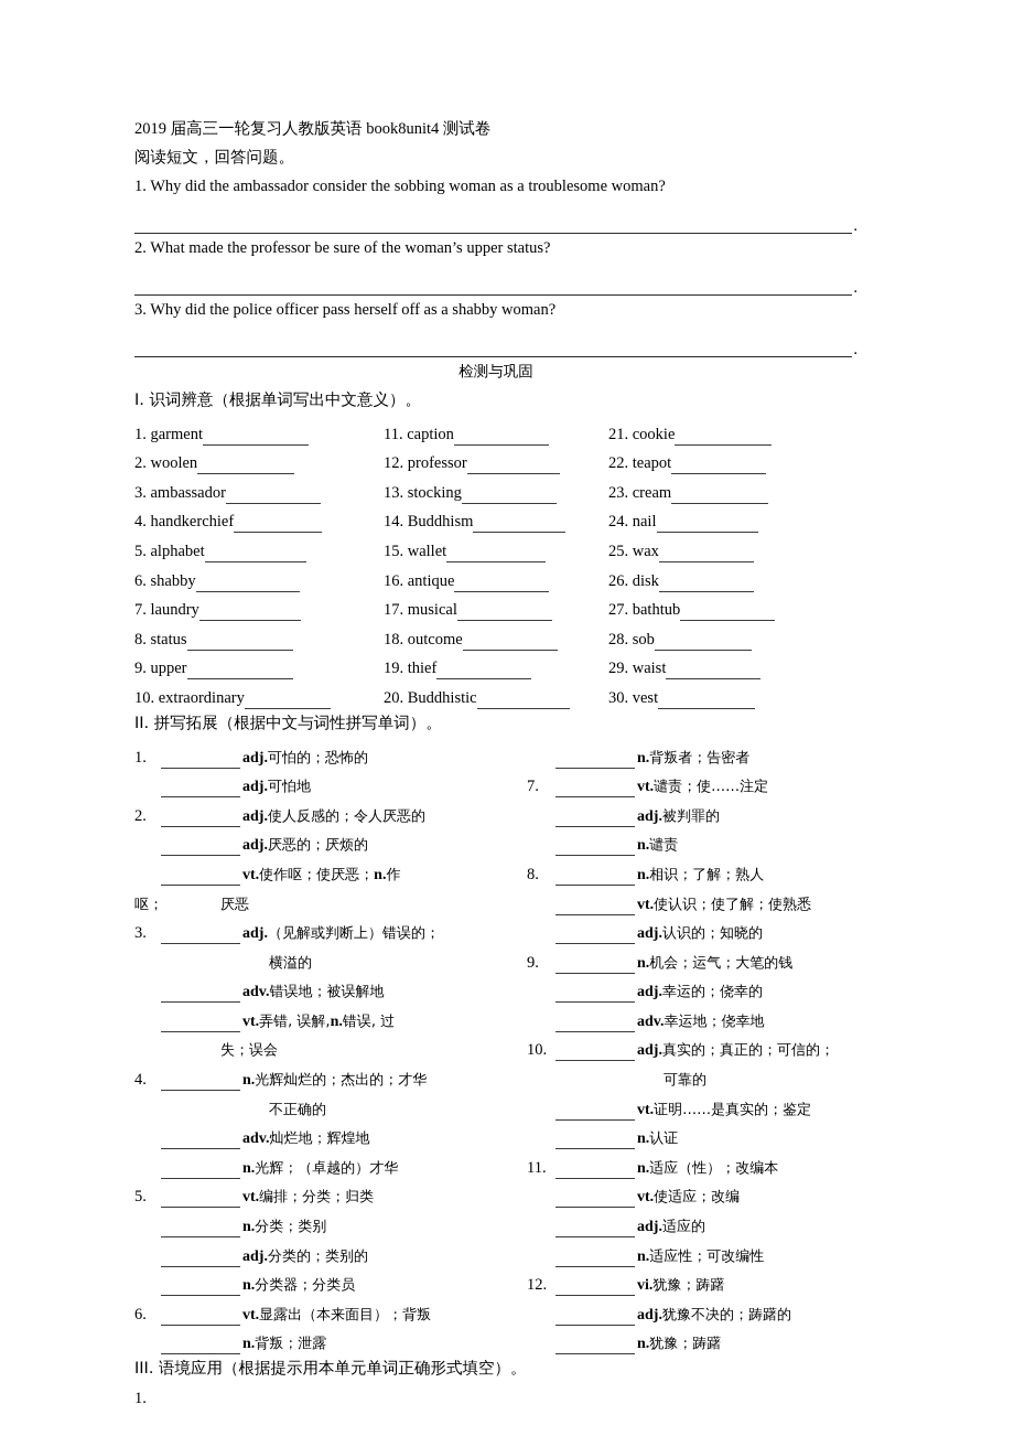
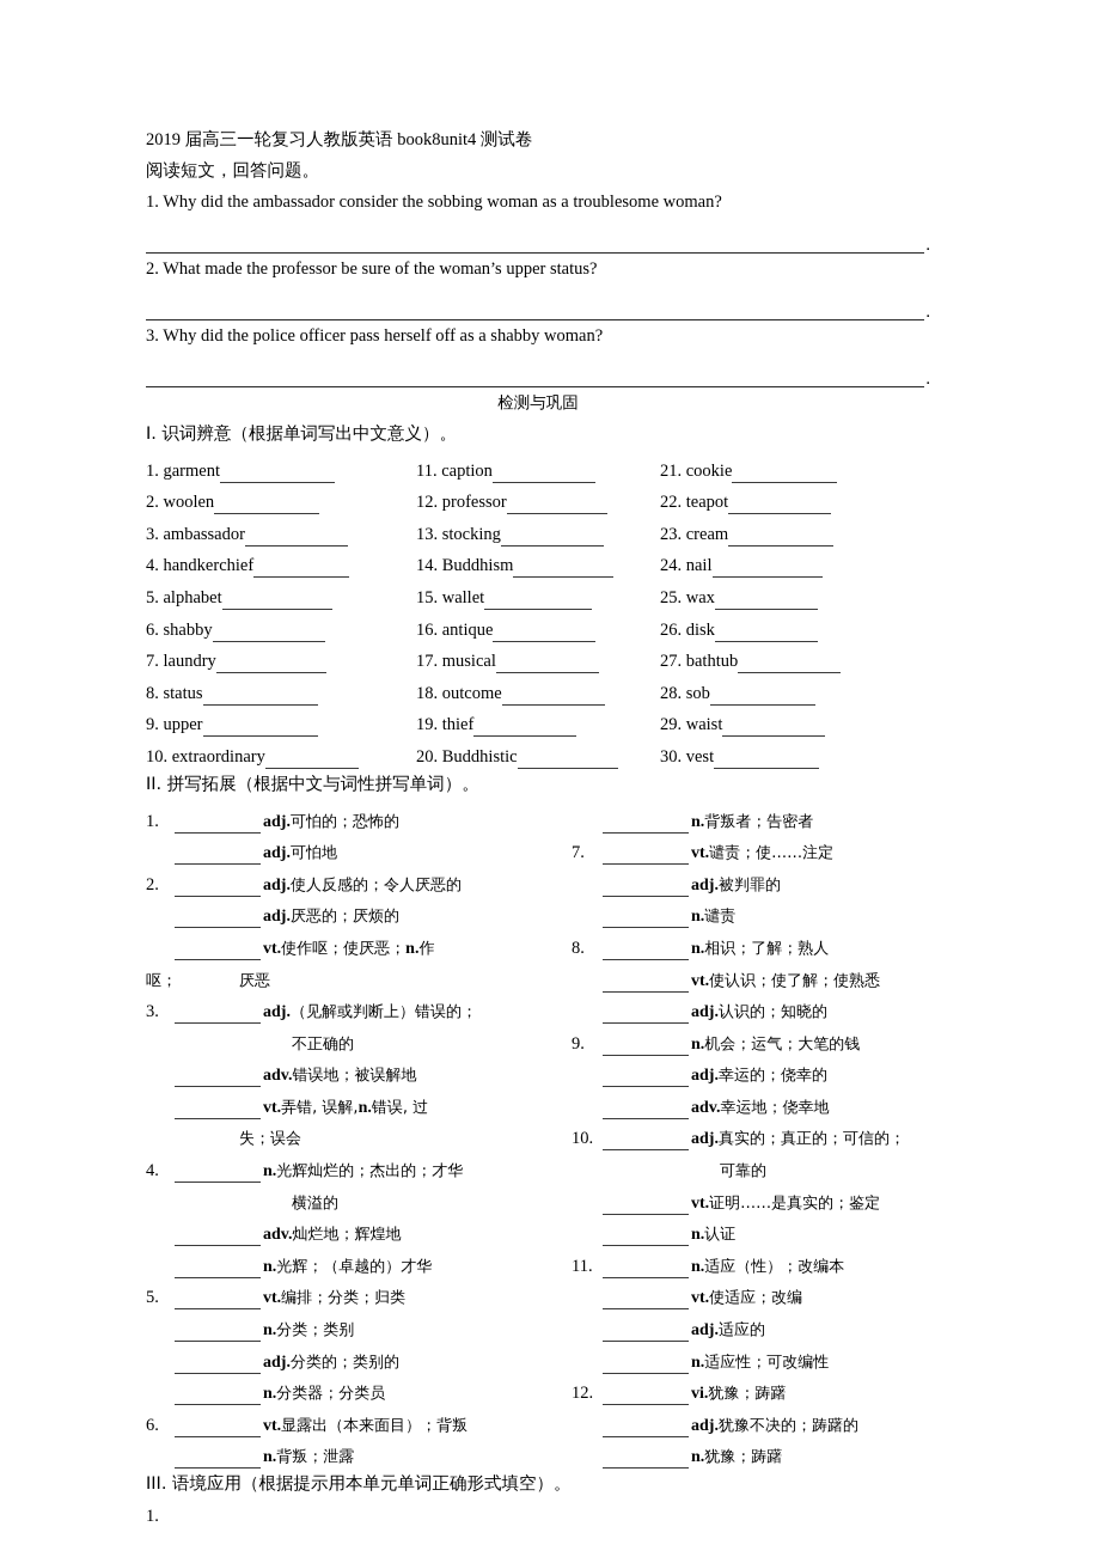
  2019 届高三一轮复习人教版英语 book8unit4 测试卷
  阅读短文，回答问题。
  1. Why did the ambassador consider the sobbing woman as a troublesome woman?
  .
  2. What made the professor be sure of the woman’s upper status?
  .
  3. Why did the police officer pass herself off as a shabby woman?
  .
  检测与巩固
  I. 识词辨意（根据单词写出中文意义）。
  1. garment
  11. caption
  21. cookie
  2. woolen
  12. professor
  22. teapot
  3. ambassador
  13. stocking
  23. cream
  4. handkerchief
  14. Buddhism
  24. nail
  5. alphabet
  15. wallet
  25. wax
  6. shabby
  16. antique
  26. disk
  7. laundry
  17. musical
  27. bathtub
  8. status
  18. outcome
  28. sob
  9. upper
  19. thief
  29. waist
  10. extraordinary
  20. Buddhistic
  30. vest
  II. 拼写拓展（根据中文与词性拼写单词）。
  1.
  adj.
  可怕的；恐怖的
  adj.
  可怕地
  2.
  adj.
  使人反感的；令人厌恶的
  adj.
  厌恶的；厌烦的
  vt.
  使作呕；使厌恶；
  n.
  作
  呕；
  厌恶
  3.
  adj.
  （见解或判断上）错误的；
- 横溢的
+ 不正确的
  adv.
  错误地；被误解地
  vt.
  弄错, 误解,
  n.
  错误, 过
  失；误会
  4.
  n.
  光辉灿烂的；杰出的；才华
- 不正确的
+ 横溢的
  adv.
  灿烂地；辉煌地
  n.
  光辉；（卓越的）才华
  5.
  vt.
  编排；分类；归类
  n.
  分类；类别
  adj.
  分类的；类别的
  n.
  分类器；分类员
  6.
  vt.
  显露出（本来面目）；背叛
  n.
  背叛；泄露
  n.
  背叛者；告密者
  7.
  vt.
  谴责；使……注定
  adj.
  被判罪的
  n.
  谴责
  8.
  n.
  相识；了解；熟人
  vt.
  使认识；使了解；使熟悉
  adj.
  认识的；知晓的
  9.
  n.
  机会；运气；大笔的钱
  adj.
  幸运的；侥幸的
  adv.
  幸运地；侥幸地
  10.
  adj.
  真实的；真正的；可信的；
  可靠的
  vt.
  证明……是真实的；鉴定
  n.
  认证
  11.
  n.
  适应（性）；改编本
  vt.
  使适应；改编
  adj.
  适应的
  n.
  适应性；可改编性
  12.
  vi.
  犹豫；踌躇
  adj.
  犹豫不决的；踌躇的
  n.
  犹豫；踌躇
  III. 语境应用（根据提示用本单元单词正确形式填空）。
  1.
